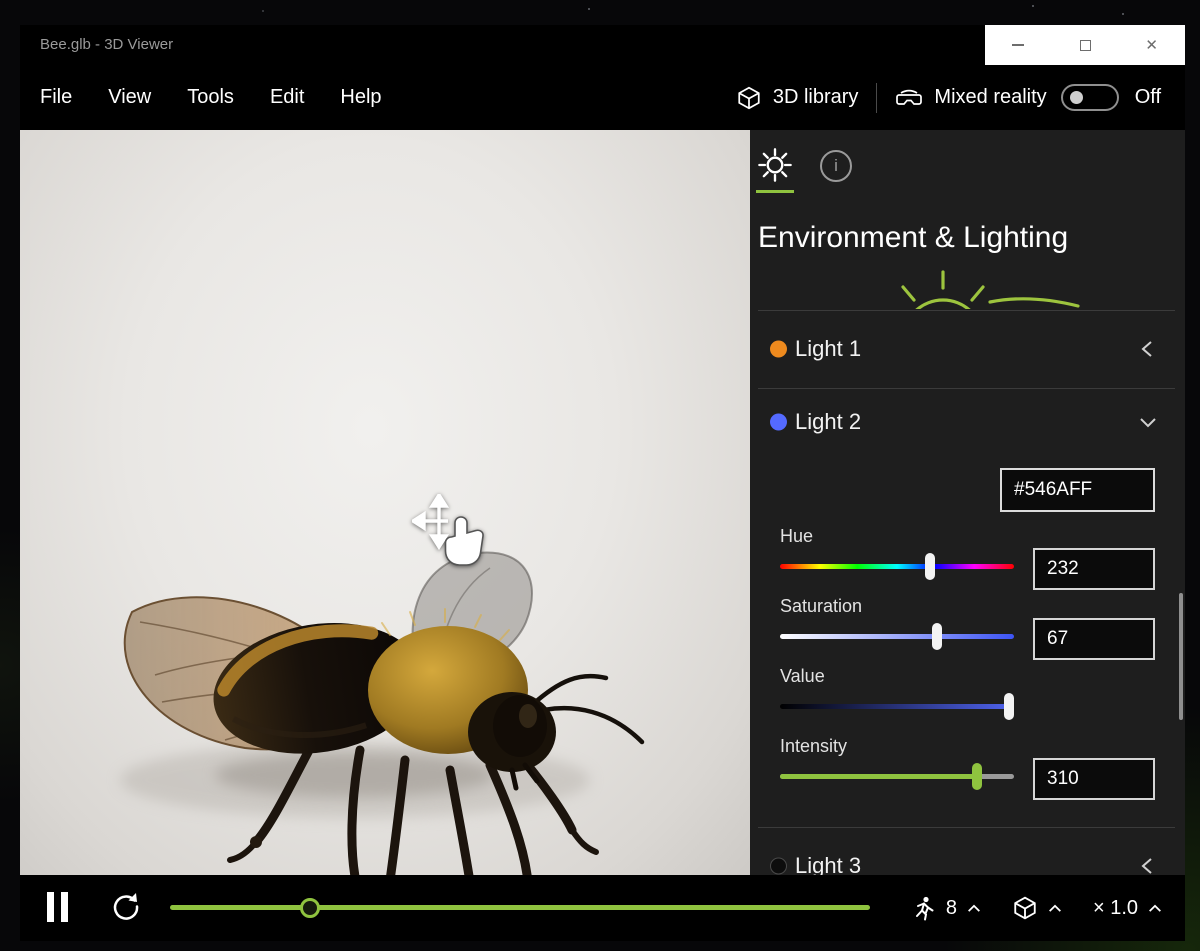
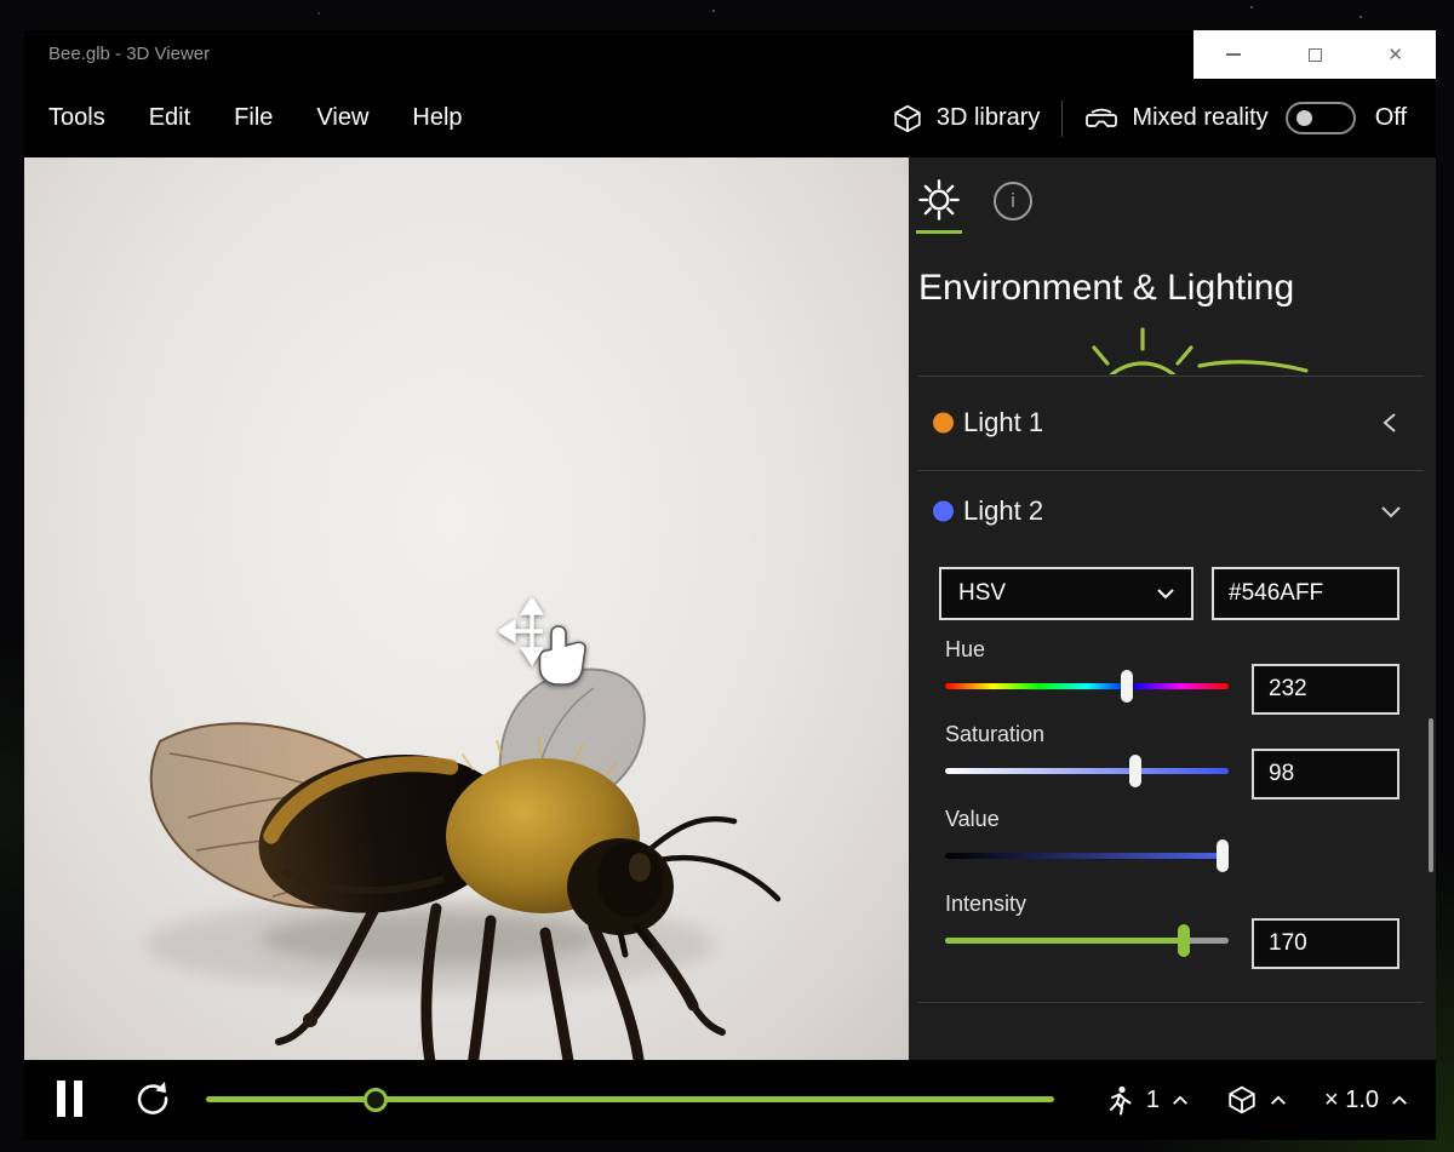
  Bee.glb - 3D Viewer
  ✕
- File
+ Tools
- View
+ Edit
- Tools
+ File
- Edit
+ View
  Help
  3D library
  Mixed reality
  Off
  i
  Environment & Lighting
  Light 1
  Light 2
+ HSV
  #546AFF
  Hue
  232
  Saturation
- 67
+ 98
  Value
  Intensity
- 310
+ 170
- Light 3
- 8
+ 1
  × 1.0
